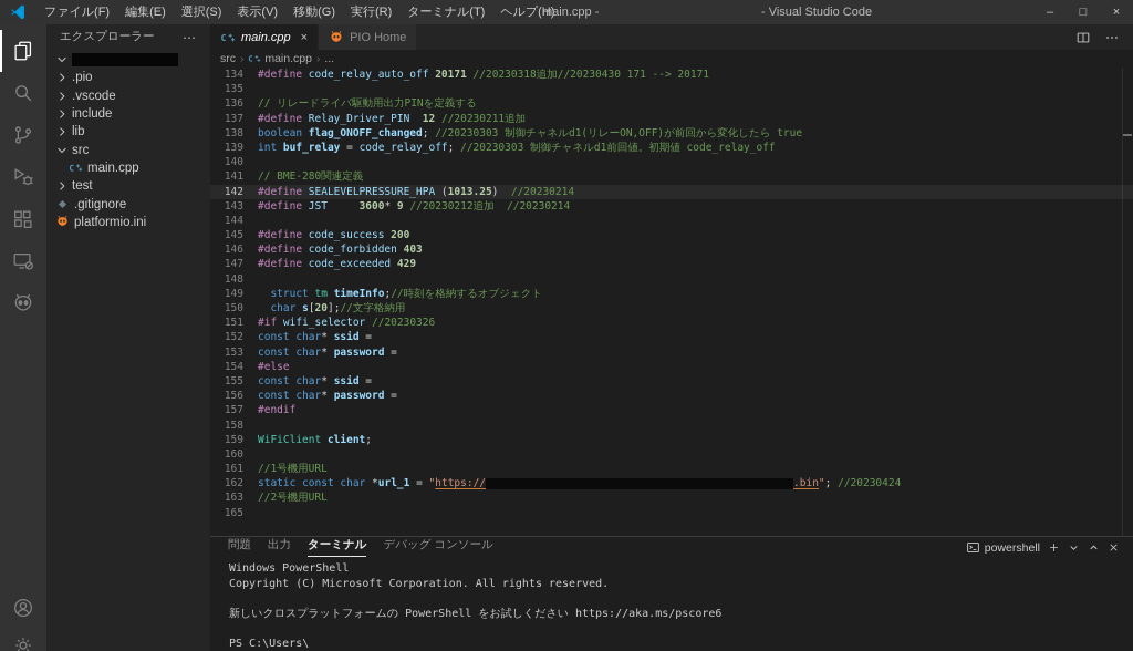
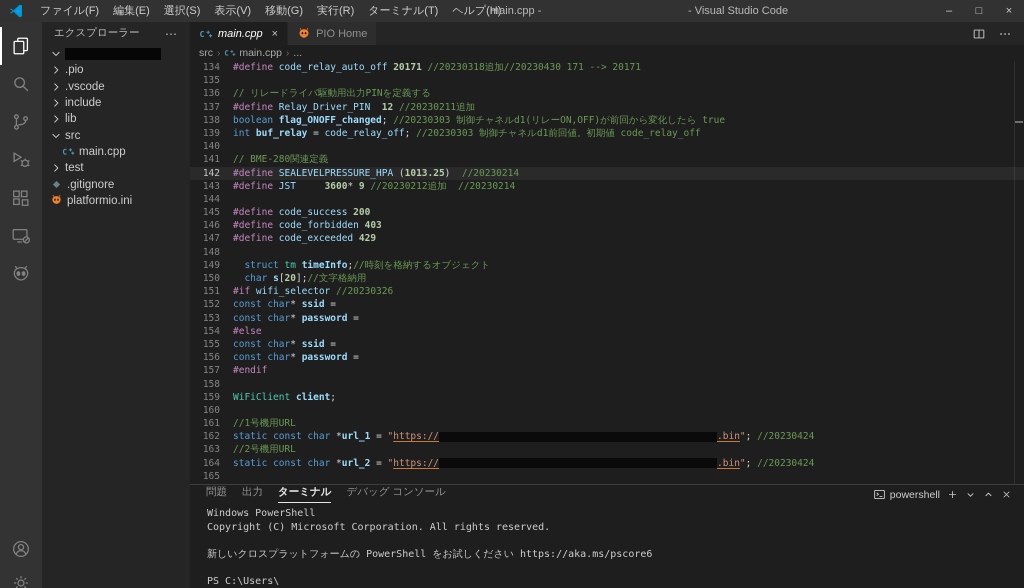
  ファイル(F)
  編集(E)
  選択(S)
  表示(V)
  移動(G)
  実行(R)
  ターミナル(T)
  ヘルプ(H)
  main.cpp -
  - Visual Studio Code
  –
  □
  ×
  エクスプローラー
  ⋯
  .pio
  .vscode
  include
  lib
  src
  C
  main.cpp
  test
  .gitignore
  platformio.ini
  C
  main.cpp
  ×
  PIO Home
  src
  ›
  C
  main.cpp
  ›
  ...
  134
  #define code_relay_auto_off 20171 //20230318追加//20230430 171 --> 20171
  135
  136
  // リレードライバ駆動用出力PINを定義する
  137
  #define Relay_Driver_PIN 12 //20230211追加
  138
  boolean flag_ONOFF_changed; //20230303 制御チャネルd1(リレーON,OFF)が前回から変化したら true
  139
  int buf_relay = code_relay_off; //20230303 制御チャネルd1前回値。初期値 code_relay_off
  140
  141
  // BME-280関連定義
  142
  #define SEALEVELPRESSURE_HPA (1013.25) //20230214
  143
  #define JST 3600* 9 //20230212追加 //20230214
  144
  145
  #define code_success 200
  146
  #define code_forbidden 403
  147
  #define code_exceeded 429
  148
  149
  struct tm timeInfo;//時刻を格納するオブジェクト
  150
  char s[20];//文字格納用
  151
  #if wifi_selector //20230326
  152
  const char* ssid =
  153
  const char* password =
  154
  #else
  155
  const char* ssid =
  156
  const char* password =
  157
  #endif
  158
  159
  WiFiClient client;
  160
  161
  //1号機用URL
  162
  static const char *url_1 = "https:// .bin"; //20230424
  163
  //2号機用URL
+ 164
+ static const char *url_2 = "https:// .bin"; //20230424
  165
  問題
  出力
  ターミナル
  デバッグ コンソール
  powershell
  Windows PowerShell
  Copyright (C) Microsoft Corporation. All rights reserved.
  新しいクロスプラットフォームの PowerShell をお試しください https://aka.ms/pscore6
  PS C:\Users\
